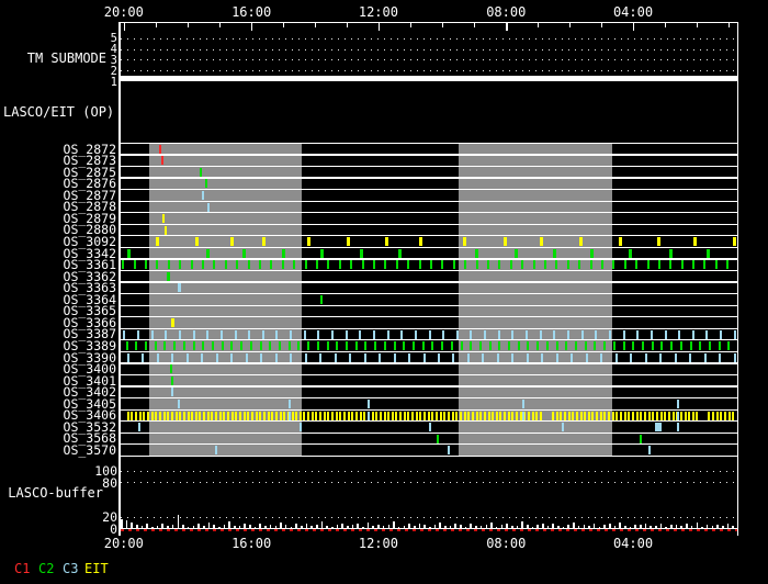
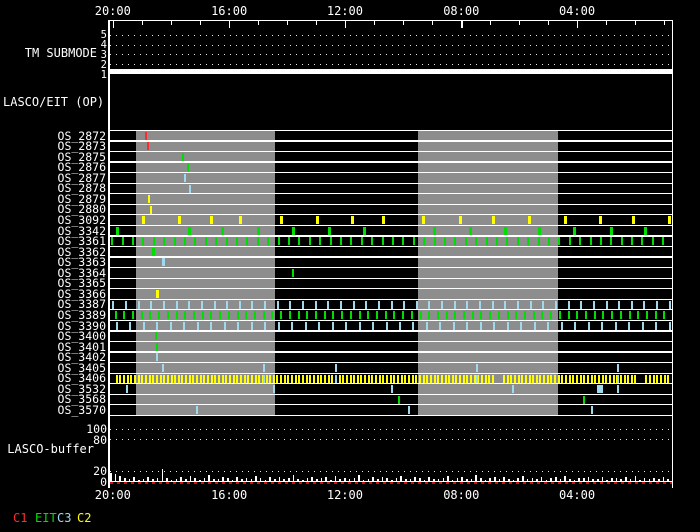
  TM SUBMODE
  LASCO/EIT (OP)
  LASCO-buffer
  C1
- C2
+ EIT
  C3
- EIT
+ C2
  20:00
  16:00
  12:00
  08:00
  04:00
  1
  2
  3
  4
  5
  OS_2872
  OS_2873
  OS_2875
  OS_2876
  OS_2877
  OS_2878
  OS_2879
  OS_2880
  OS_3092
  OS_3342
  OS_3361
  OS_3362
  OS_3363
  OS_3364
  OS_3365
  OS_3366
  OS_3387
  OS_3389
  OS_3390
  OS_3400
  OS_3401
  OS_3402
  OS_3405
  OS_3406
  OS_3532
  OS_3568
  OS_3570
  0
  20
  80
  100
  20:00
  16:00
  12:00
  08:00
  04:00
